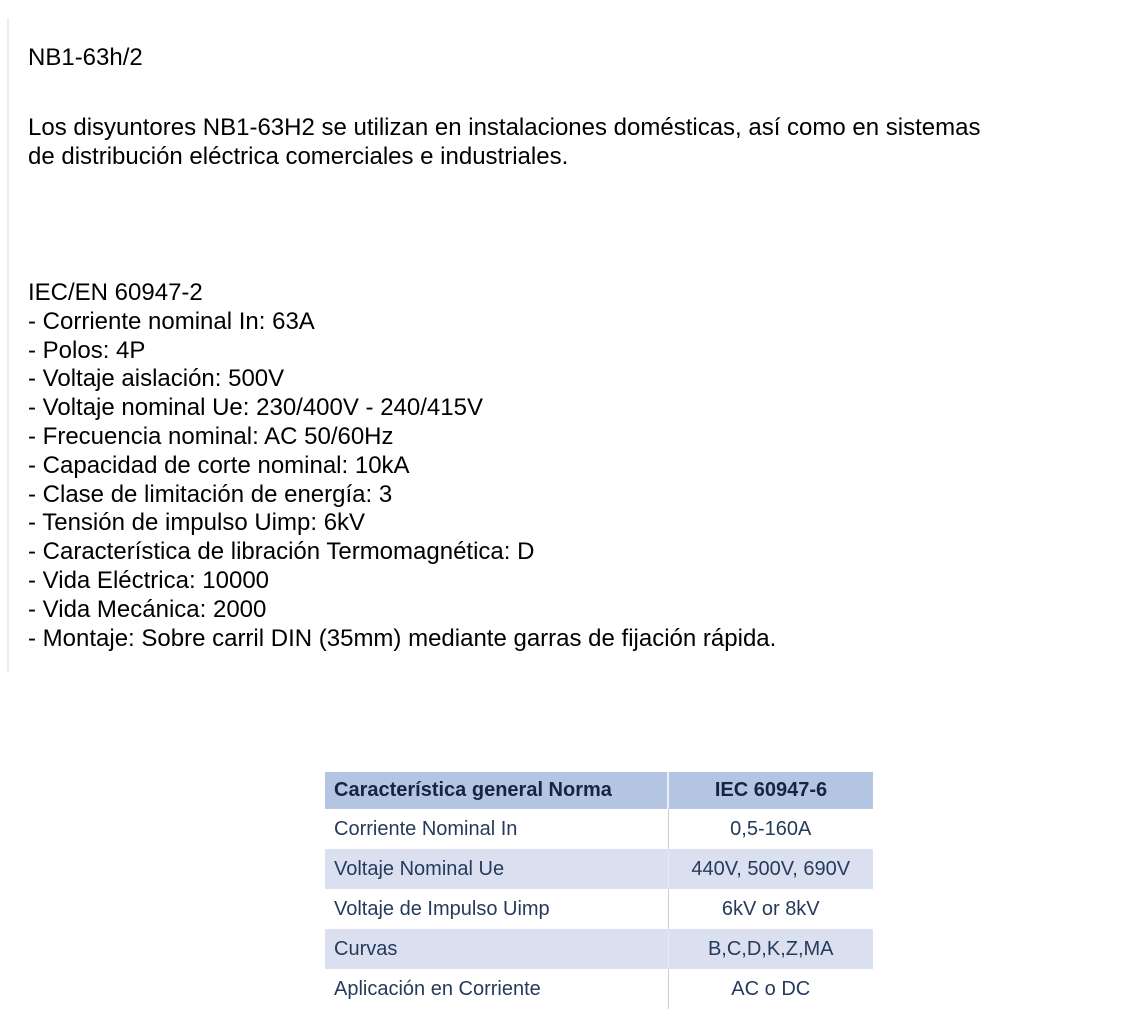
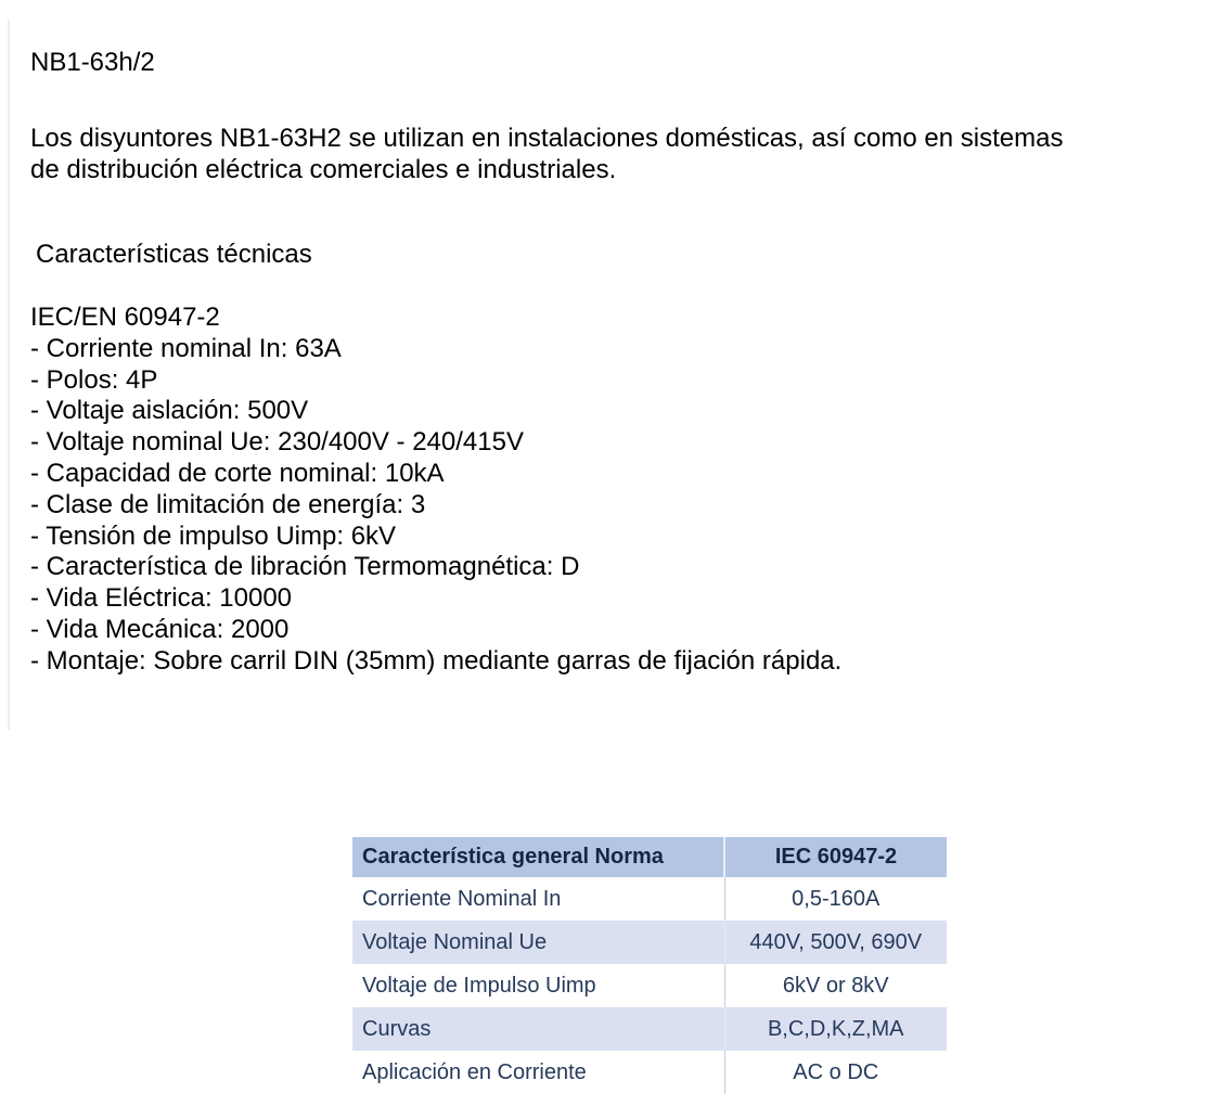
  NB1-63h/2
  Los disyuntores NB1-63H2 se utilizan en instalaciones domésticas, así como en sistemas
  de distribución eléctrica comerciales e industriales.
+ Características técnicas
  IEC/EN 60947-2
  - Corriente nominal In: 63A
  - Polos: 4P
  - Voltaje aislación: 500V
  - Voltaje nominal Ue: 230/400V - 240/415V
- - Frecuencia nominal: AC 50/60Hz
  - Capacidad de corte nominal: 10kA
  - Clase de limitación de energía: 3
  - Tensión de impulso Uimp: 6kV
  - Característica de libración Termomagnética: D
  - Vida Eléctrica: 10000
  - Vida Mecánica: 2000
  - Montaje: Sobre carril DIN (35mm) mediante garras de fijación rápida.
- Característica general Norma	IEC 60947-6
+ Característica general Norma	IEC 60947-2
  Corriente Nominal In	0,5-160A
  Voltaje Nominal Ue	440V, 500V, 690V
  Voltaje de Impulso Uimp	6kV or 8kV
  Curvas	B,C,D,K,Z,MA
  Aplicación en Corriente	AC o DC
